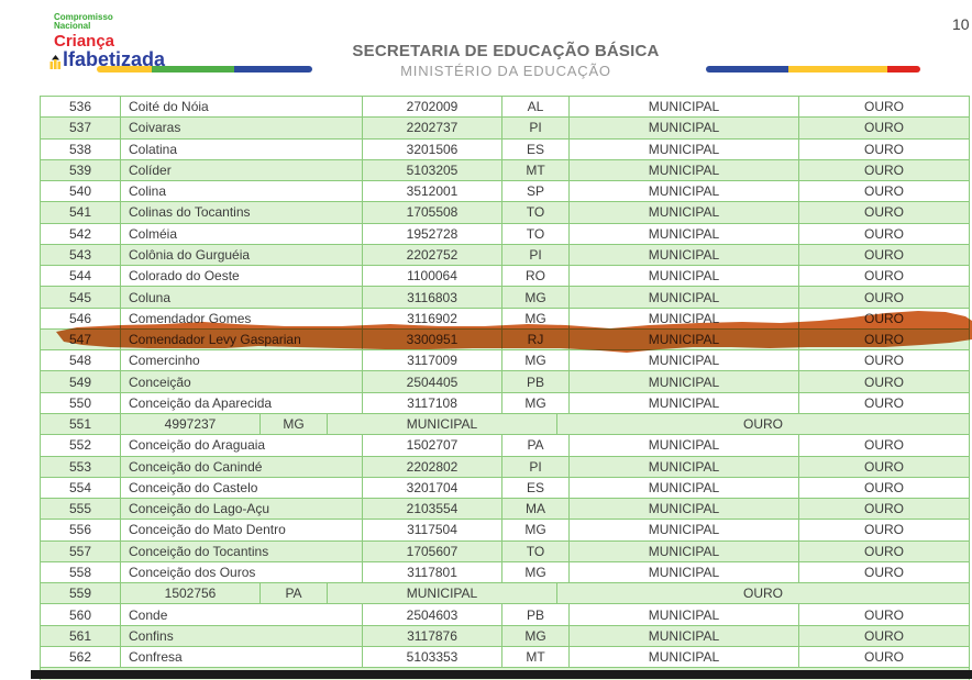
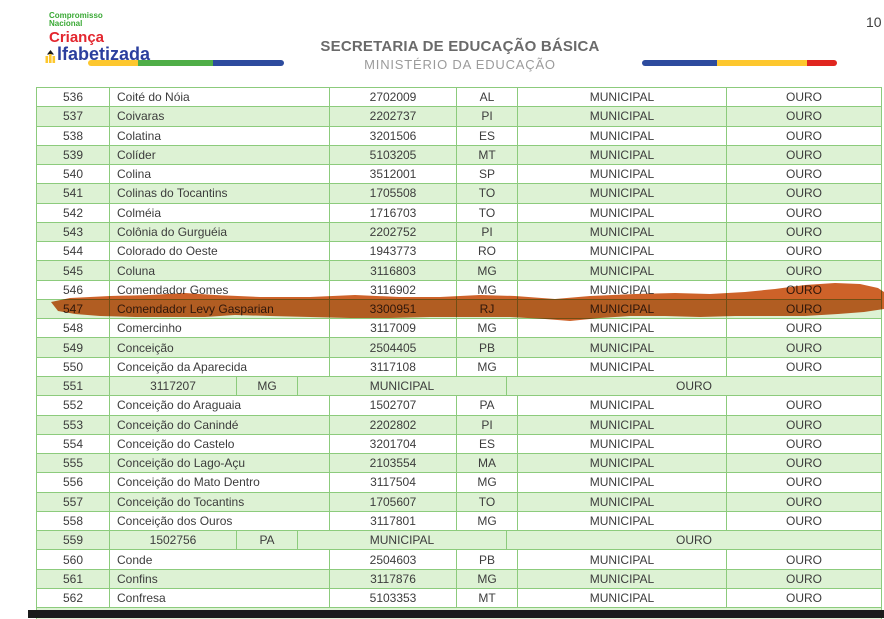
  Compromisso
  Nacional
  Criança
  lfabetizada
  SECRETARIA DE EDUCAÇÃO BÁSICA
  MINISTÉRIO DA EDUCAÇÃO
  10
  536
  Coité do Nóia
  2702009
  AL
  MUNICIPAL
  OURO
  537
  Coivaras
  2202737
  PI
  MUNICIPAL
  OURO
  538
  Colatina
  3201506
  ES
  MUNICIPAL
  OURO
  539
  Colíder
  5103205
  MT
  MUNICIPAL
  OURO
  540
  Colina
  3512001
  SP
  MUNICIPAL
  OURO
  541
  Colinas do Tocantins
  1705508
  TO
  MUNICIPAL
  OURO
  542
  Colméia
- 1952728
+ 1716703
  TO
  MUNICIPAL
  OURO
  543
  Colônia do Gurguéia
  2202752
  PI
  MUNICIPAL
  OURO
  544
  Colorado do Oeste
- 1100064
+ 1943773
  RO
  MUNICIPAL
  OURO
  545
  Coluna
  3116803
  MG
  MUNICIPAL
  OURO
  546
  Comendador Gomes
  3116902
  MG
  MUNICIPAL
  548
  Comercinho
  3117009
  MG
  MUNICIPAL
  OURO
  549
  Conceição
  2504405
  PB
  MUNICIPAL
  OURO
  550
  Conceição da Aparecida
  3117108
  MG
  MUNICIPAL
  OURO
  551
- 4997237
+ 3117207
  MG
  MUNICIPAL
  OURO
  552
  Conceição do Araguaia
  1502707
  PA
  MUNICIPAL
  OURO
  553
  Conceição do Canindé
  2202802
  PI
  MUNICIPAL
  OURO
  554
  Conceição do Castelo
  3201704
  ES
  MUNICIPAL
  OURO
  555
  Conceição do Lago-Açu
  2103554
  MA
  MUNICIPAL
  OURO
  556
  Conceição do Mato Dentro
  3117504
  MG
  MUNICIPAL
  OURO
  557
  Conceição do Tocantins
  1705607
  TO
  MUNICIPAL
  OURO
  558
  Conceição dos Ouros
  3117801
  MG
  MUNICIPAL
  OURO
  559
  1502756
  PA
  MUNICIPAL
  OURO
  560
  Conde
  2504603
  PB
  MUNICIPAL
  OURO
  561
  Confins
  3117876
  MG
  MUNICIPAL
  OURO
  562
  Confresa
  5103353
  MT
  MUNICIPAL
  OURO
